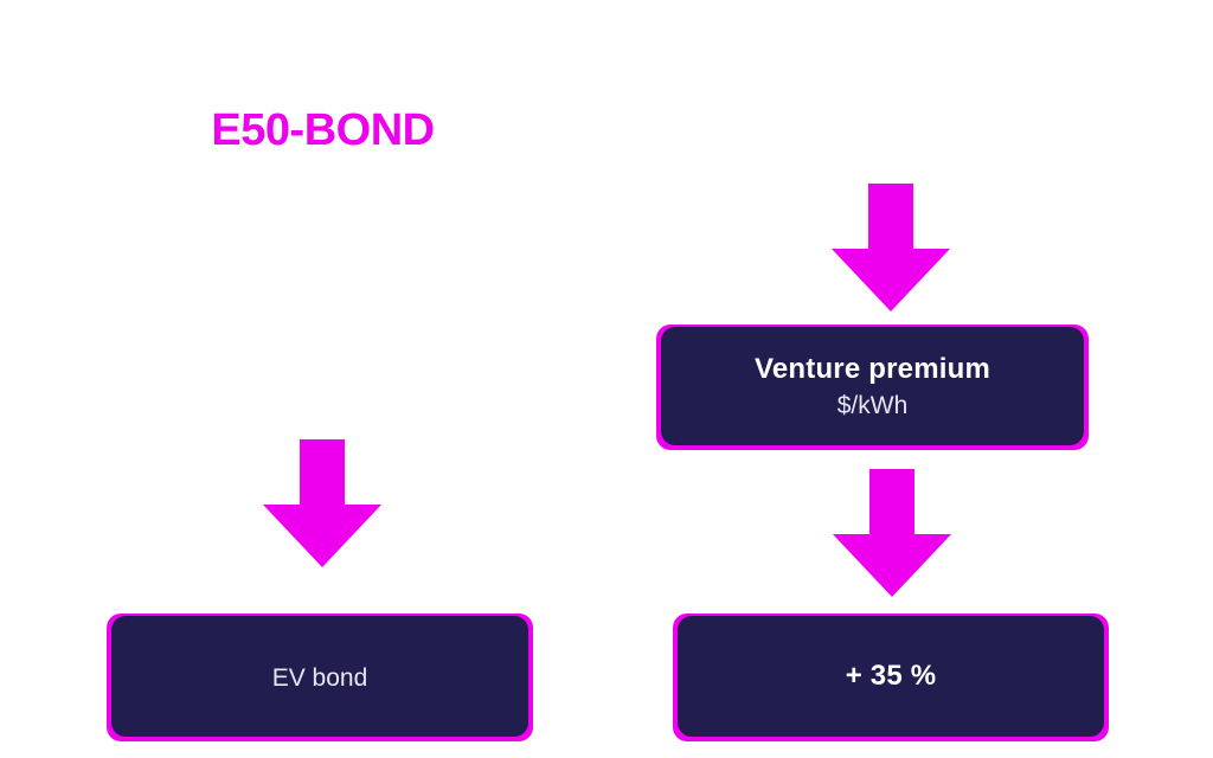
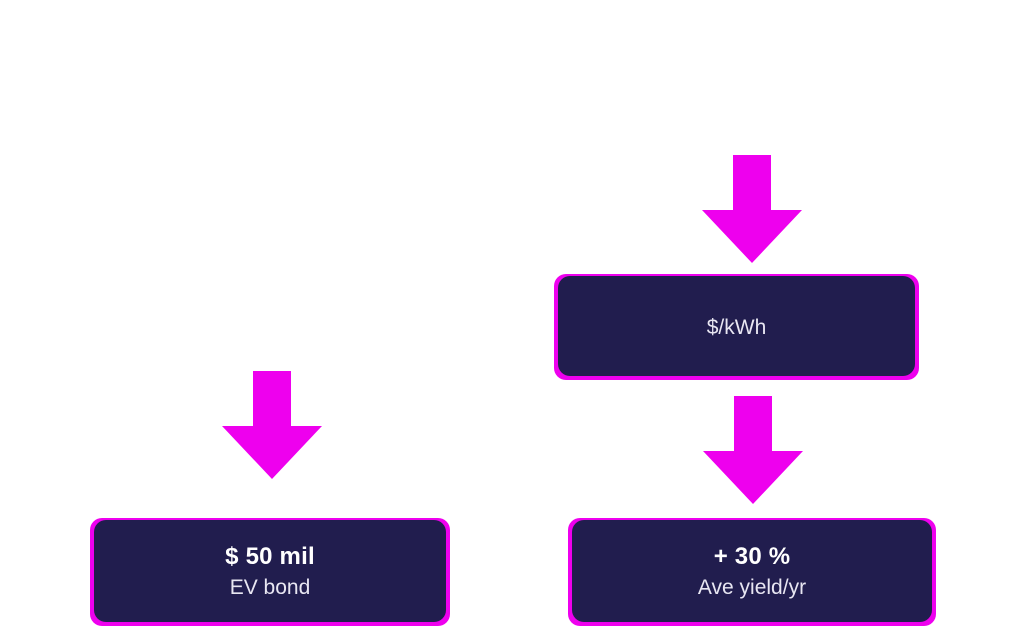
- E50-BOND
- Venture premium
  $/kWh
+ $ 50 mil
  EV bond
- + 35 %
+ + 30 %
+ Ave yield/yr
